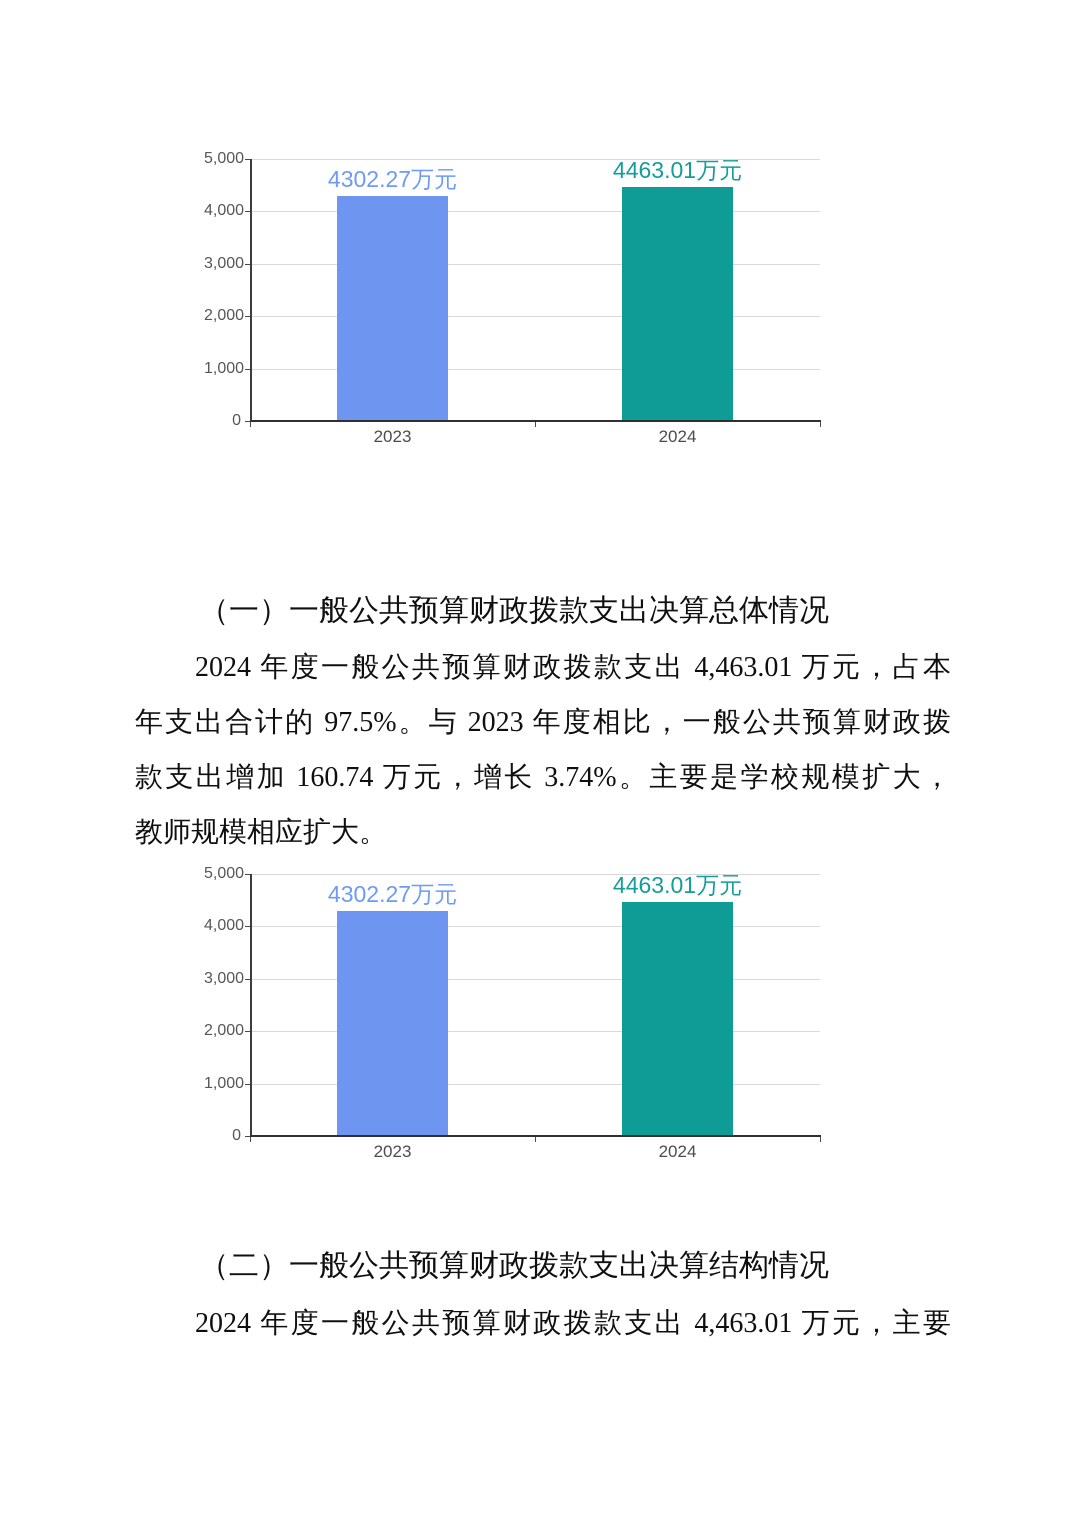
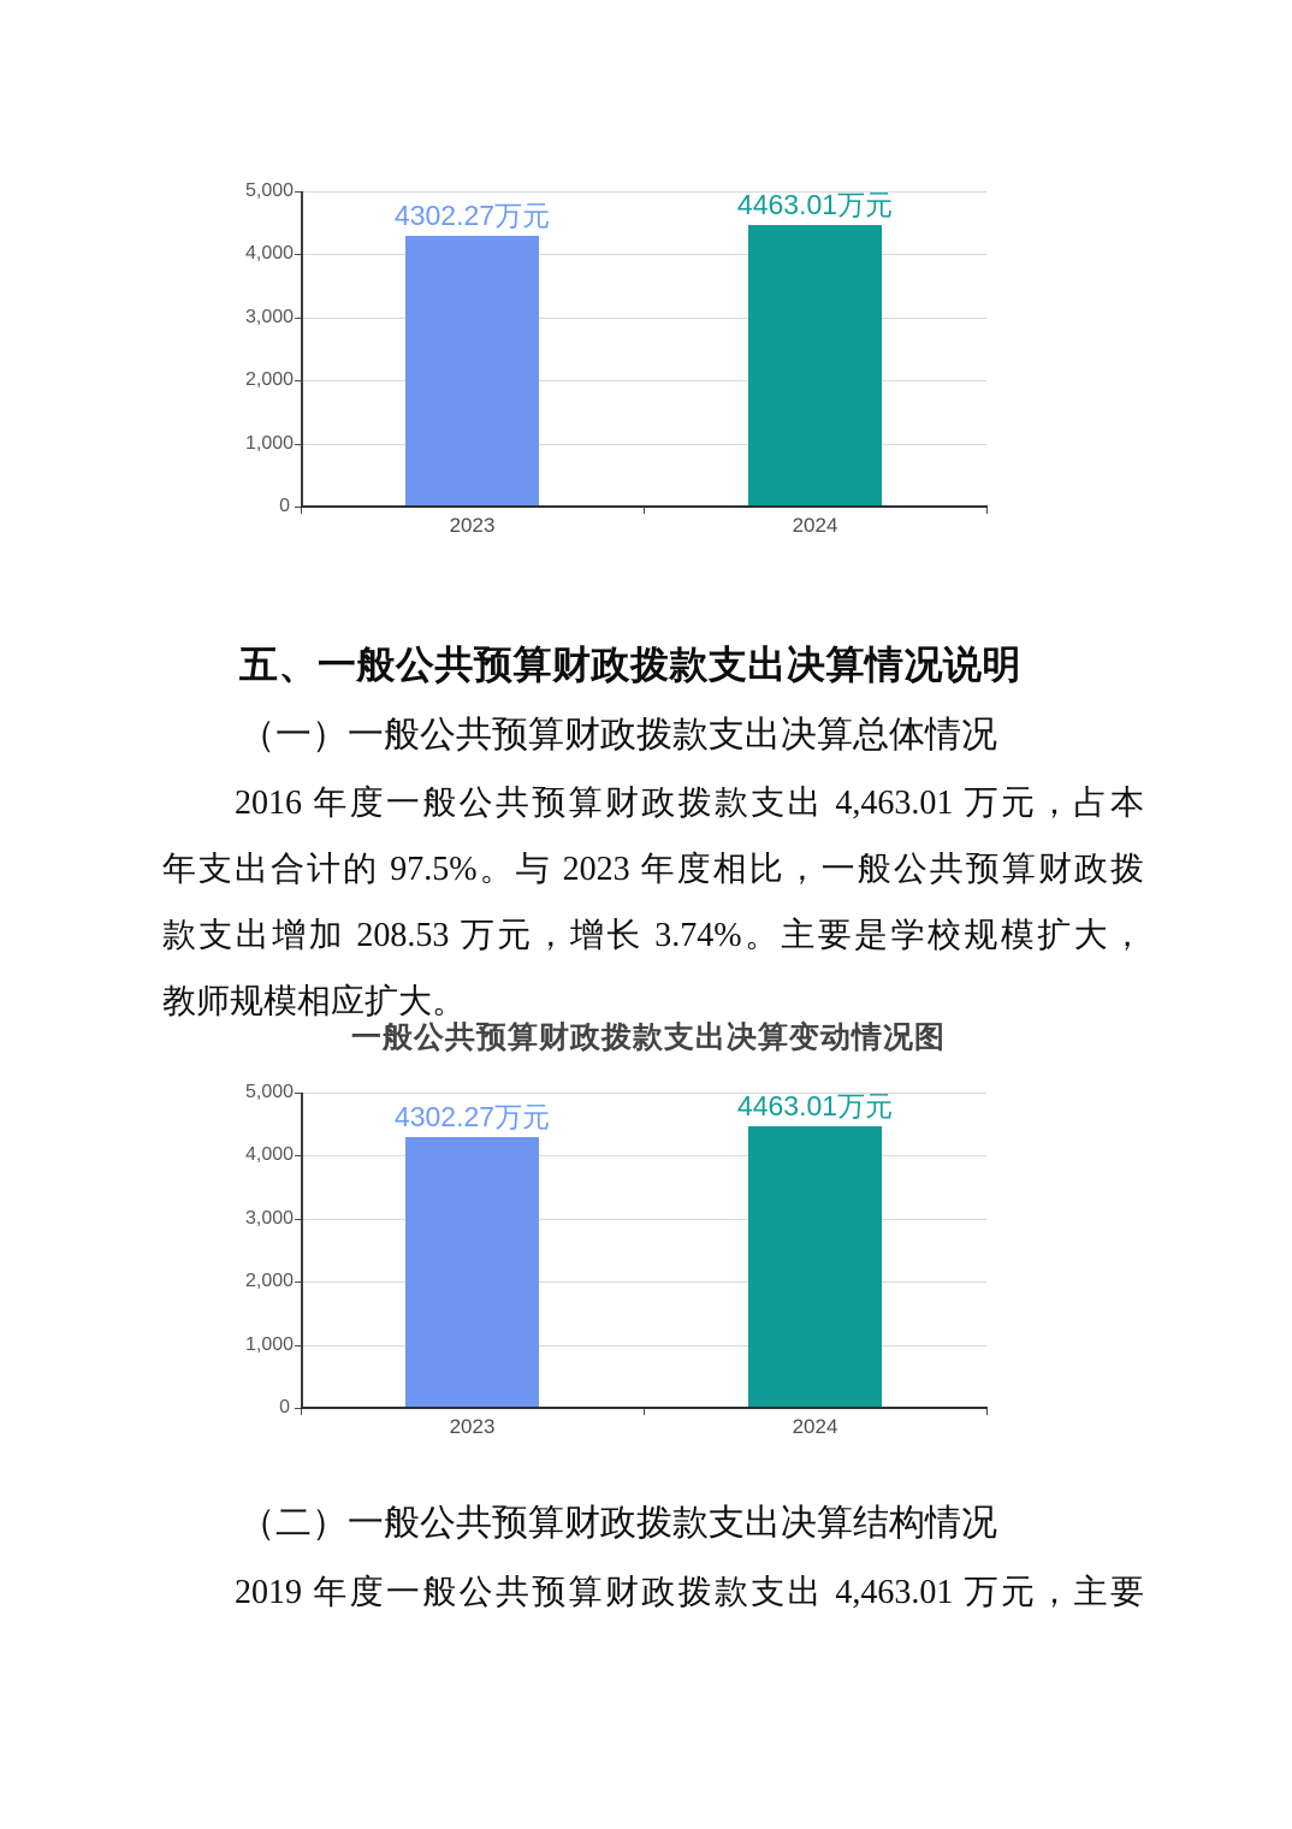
  0
  1,000
  2,000
  3,000
  4,000
  5,000
  4302.27万元
  4463.01万元
  2023
  2024
+ 五、一般公共预算财政拨款支出决算情况说明
  （一）一般公共预算财政拨款支出决算总体情况
- 2024 年度一般公共预算财政拨款支出 4,463.01 万元，占本
+ 2016 年度一般公共预算财政拨款支出 4,463.01 万元，占本
  年支出合计的 97.5%。与 2023 年度相比，一般公共预算财政拨
- 款支出增加 160.74 万元，增长 3.74%。主要是学校规模扩大，
+ 款支出增加 208.53 万元，增长 3.74%。主要是学校规模扩大，
  教师规模相应扩大。
+ 一般公共预算财政拨款支出决算变动情况图
  0
  1,000
  2,000
  3,000
  4,000
  5,000
  4302.27万元
  4463.01万元
  2023
  2024
  （二）一般公共预算财政拨款支出决算结构情况
- 2024 年度一般公共预算财政拨款支出 4,463.01 万元，主要
+ 2019 年度一般公共预算财政拨款支出 4,463.01 万元，主要
